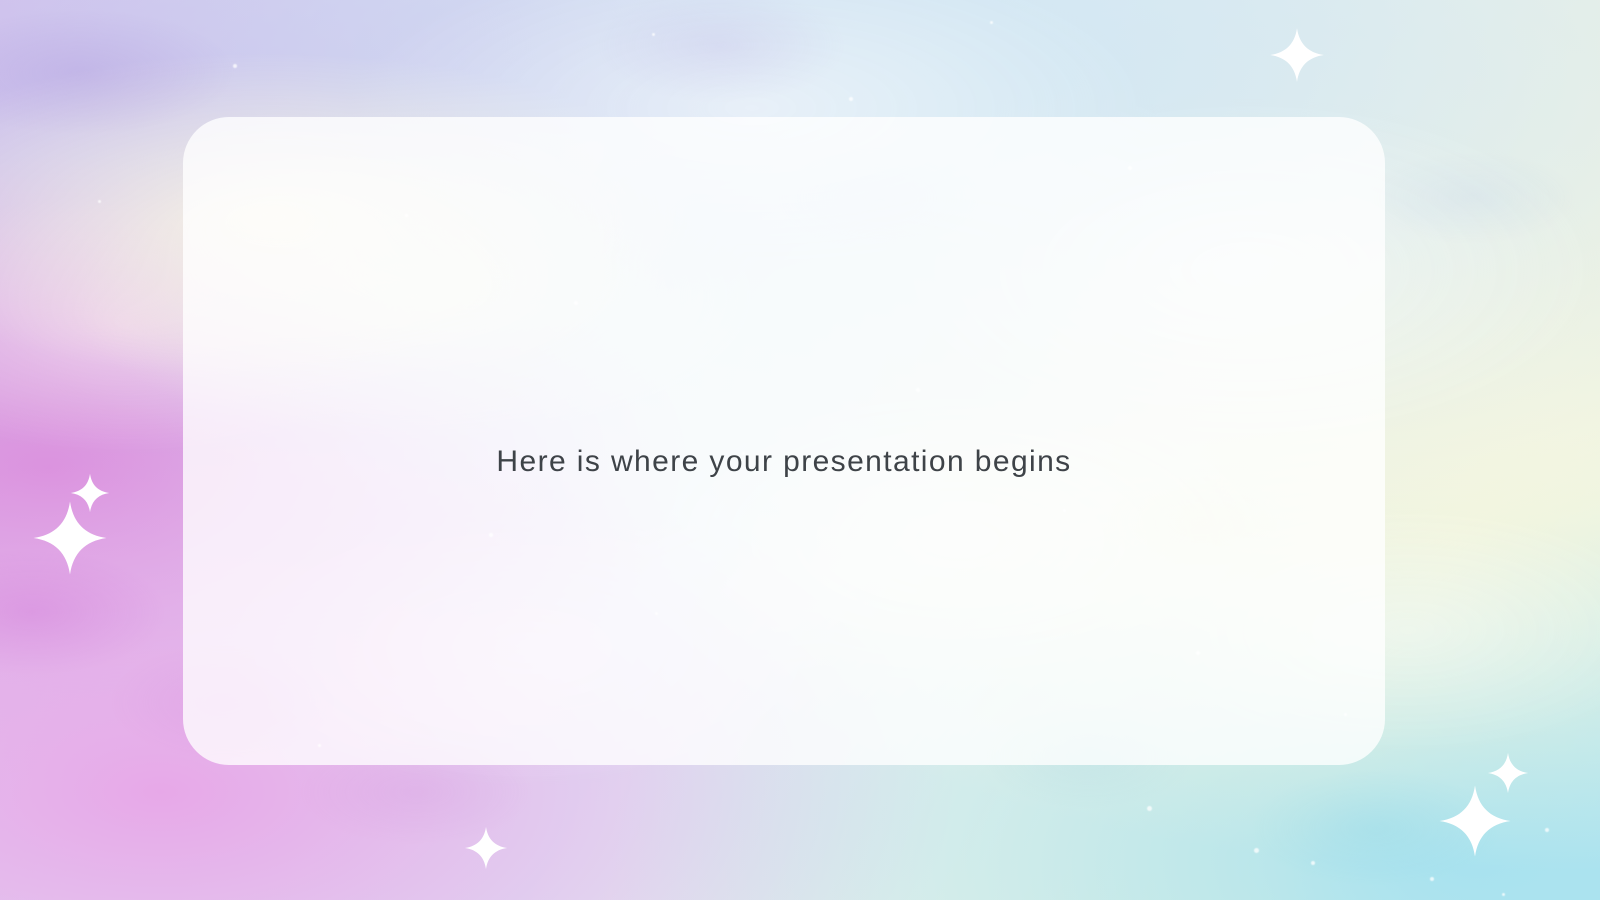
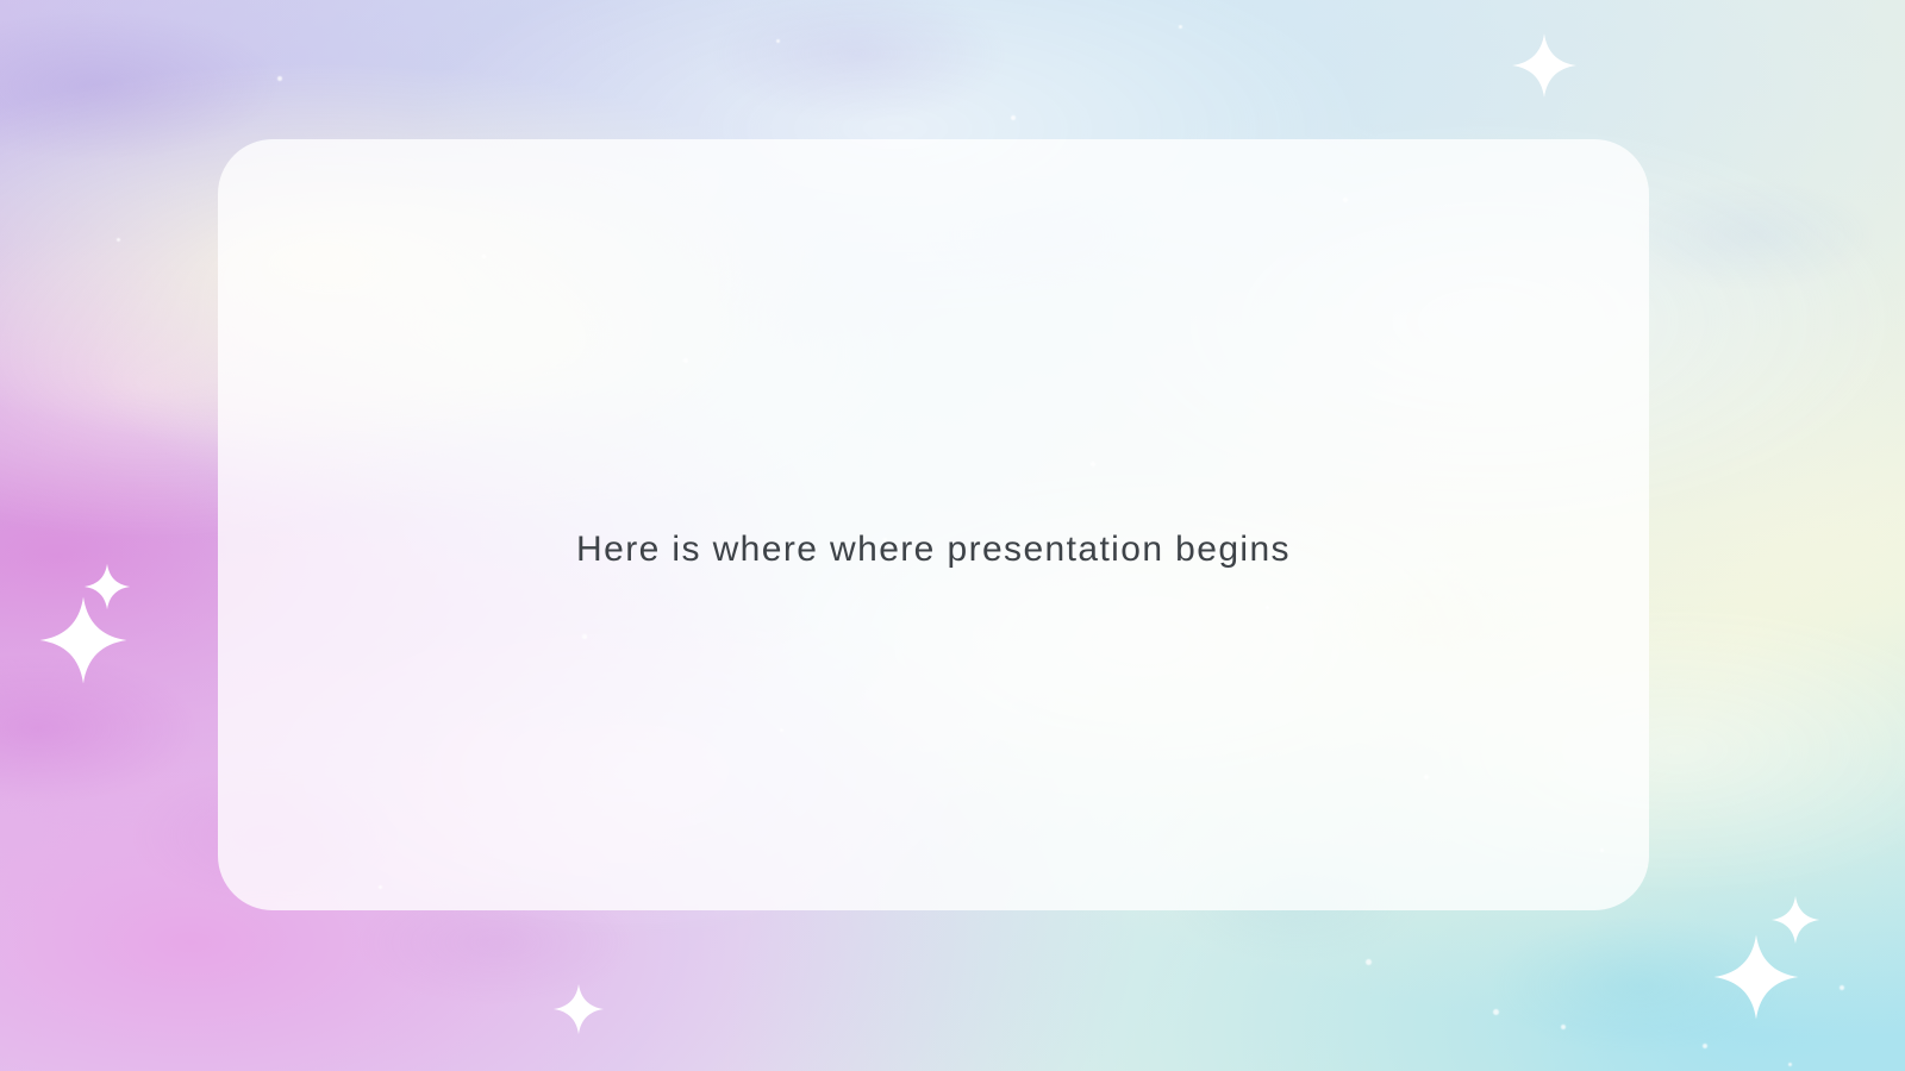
- Here is where your presentation begins
+ Here is where where presentation begins
